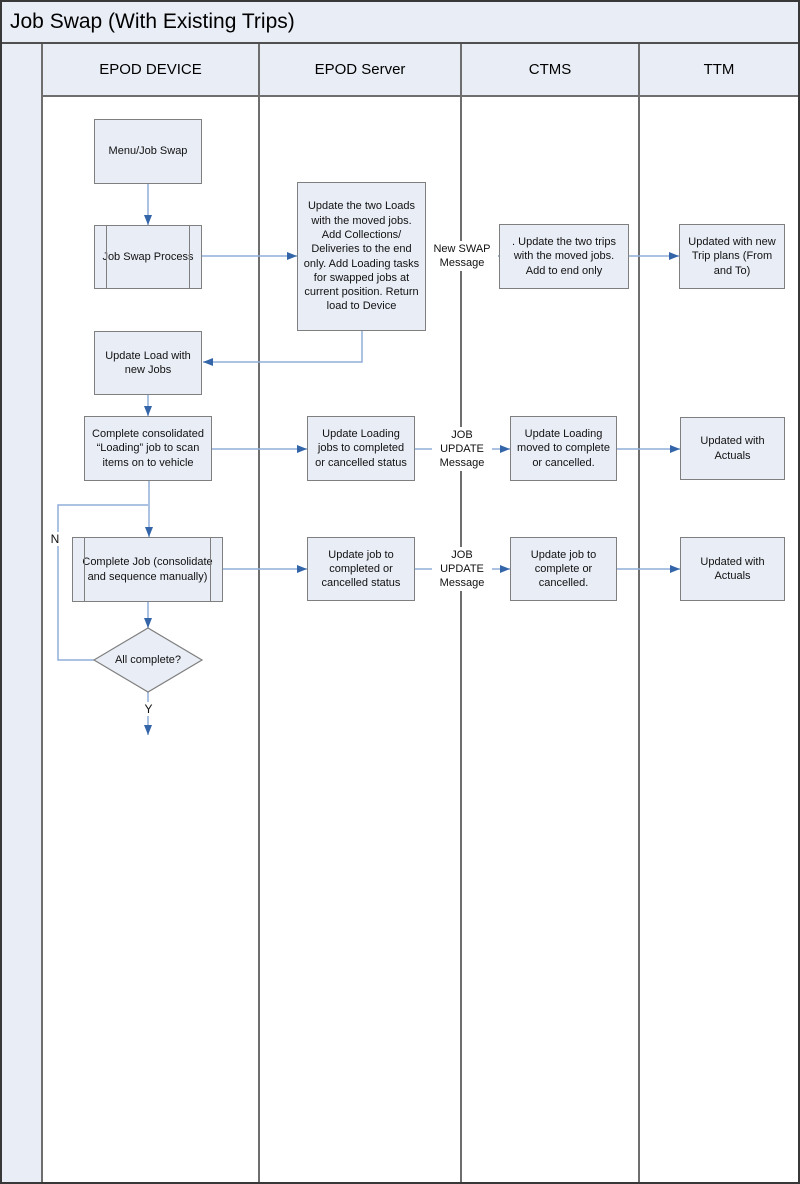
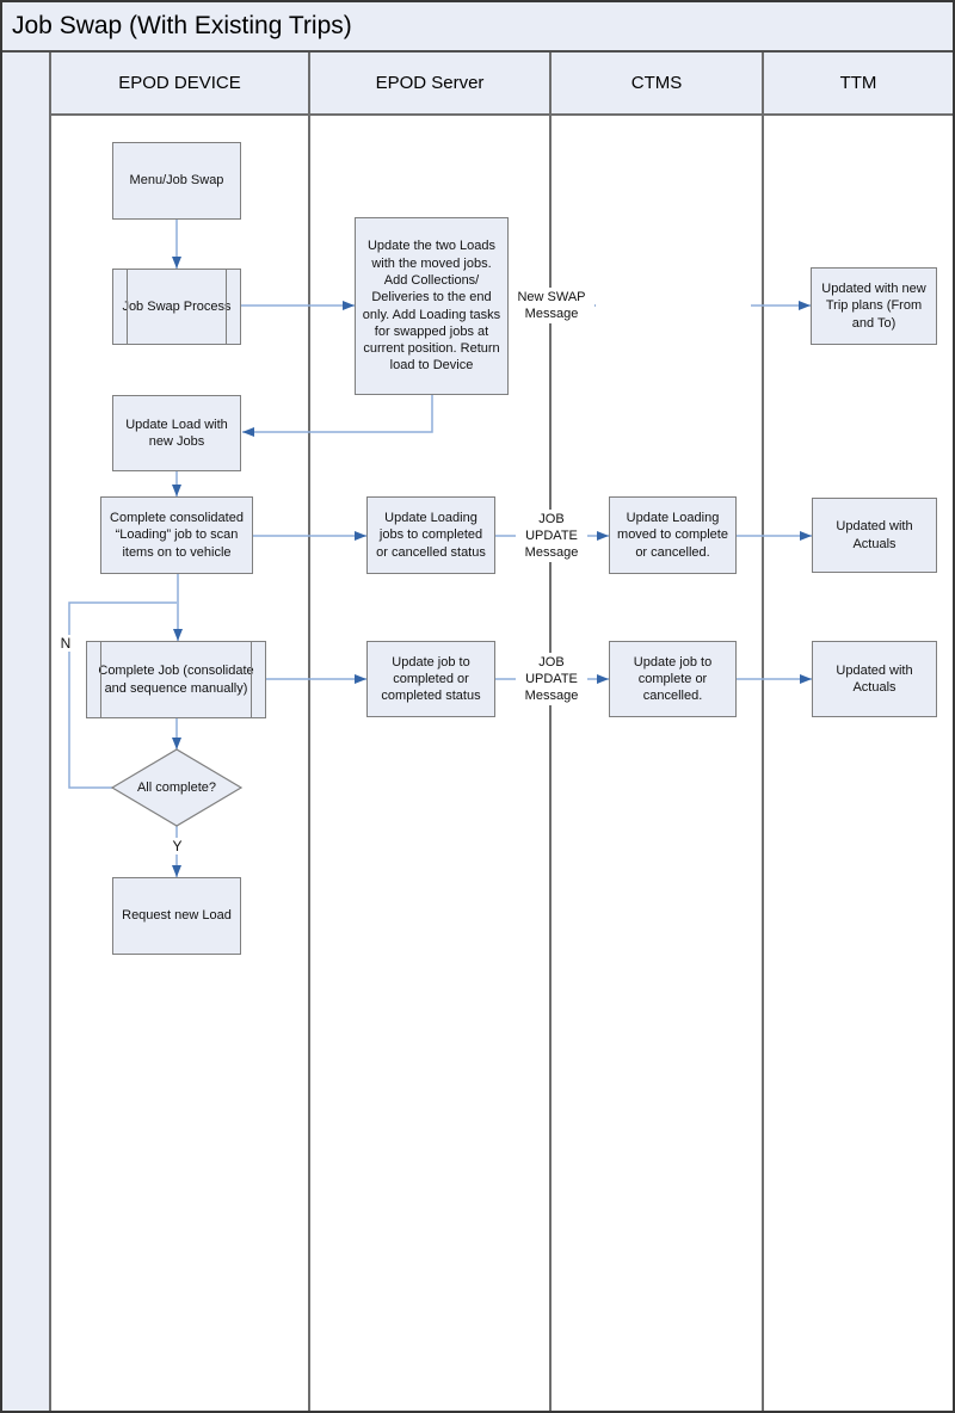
  Job Swap (With Existing Trips)
  EPOD DEVICE
  EPOD Server
  CTMS
  TTM
  Menu/Job Swap
  Job Swap Process
  Update Load with new Jobs
  Complete consolidated “Loading” job to scan items on to vehicle
  Complete Job (consolidate and sequence manually)
  All complete?
+ Request new Load
  Update the two Loads with the moved jobs. Add Collections/ Deliveries to the end only. Add Loading tasks for swapped jobs at current position. Return load to Device
  Update Loading jobs to completed or cancelled status
- Update job to completed or cancelled status
+ Update job to completed or completed status
- . Update the two trips with the moved jobs. Add to end only
  Update Loading moved to complete or cancelled.
  Update job to complete or cancelled.
  Updated with new Trip plans (From and To)
  Updated with Actuals
  Updated with Actuals
  New SWAP
  Message
  JOB
  UPDATE
  Message
  JOB
  UPDATE
  Message
  N
  Y
